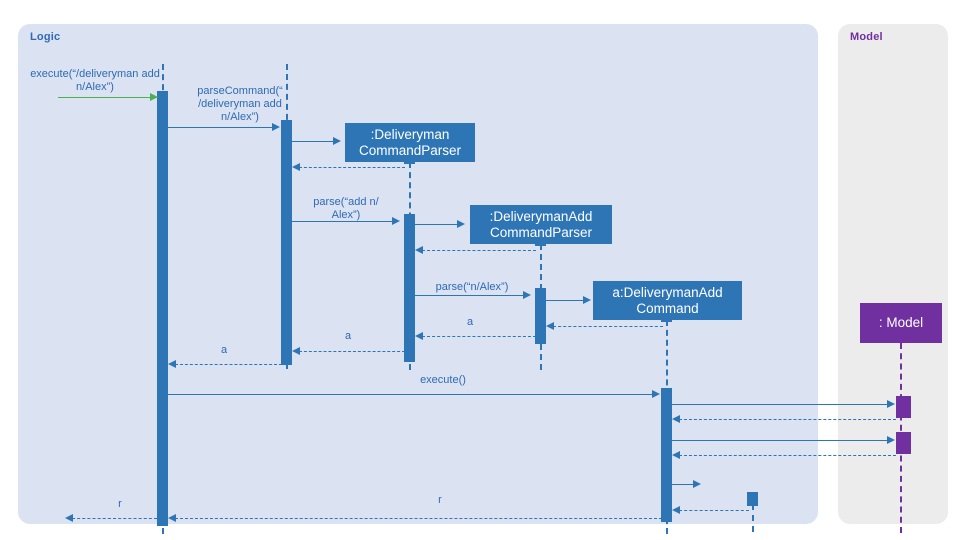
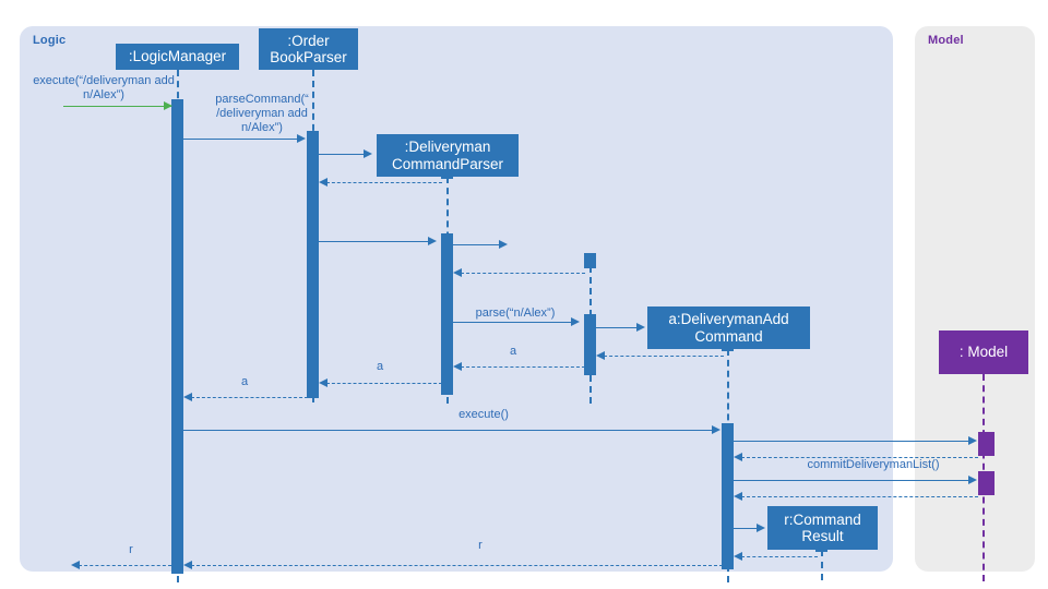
  Logic
  Model
+ :LogicManager
+ :Order BookParser
  :Deliveryman CommandParser
- :DeliverymanAdd CommandParser
  a:DeliverymanAdd Command
+ r:Command Result
  : Model
  execute(“/deliveryman add
  n/Alex”)
  parseCommand(“
  /deliveryman add
  n/Alex”)
- parse(“add n/
- Alex”)
  parse(“n/Alex”)
  a
  a
  a
  execute()
+ commitDeliverymanList()
  r
  r
